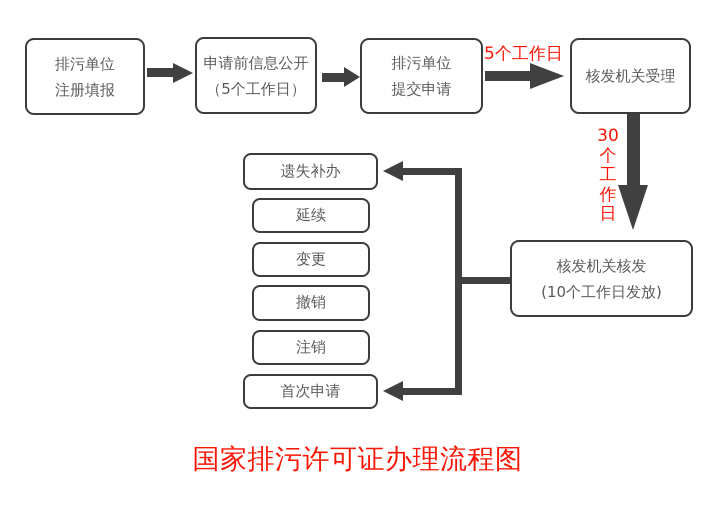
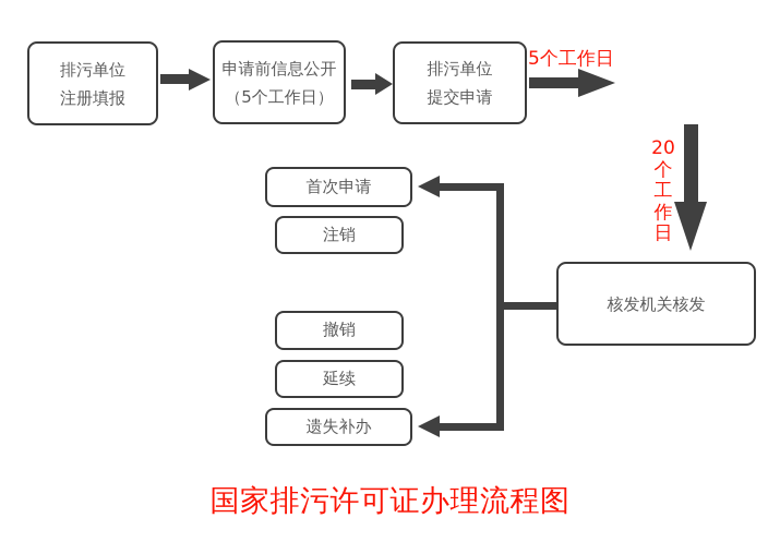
  排污单位
  注册填报
  申请前信息公开
  （5个工作日）
  排污单位
  提交申请
  5个工作日
- 核发机关受理
- 30
+ 20
  个
  工
  作
  日
  核发机关核发
- (10个工作日发放)
- 遗失补办
+ 首次申请
- 延续
+ 注销
- 变更
  撤销
- 注销
+ 延续
- 首次申请
+ 遗失补办
  国家排污许可证办理流程图
